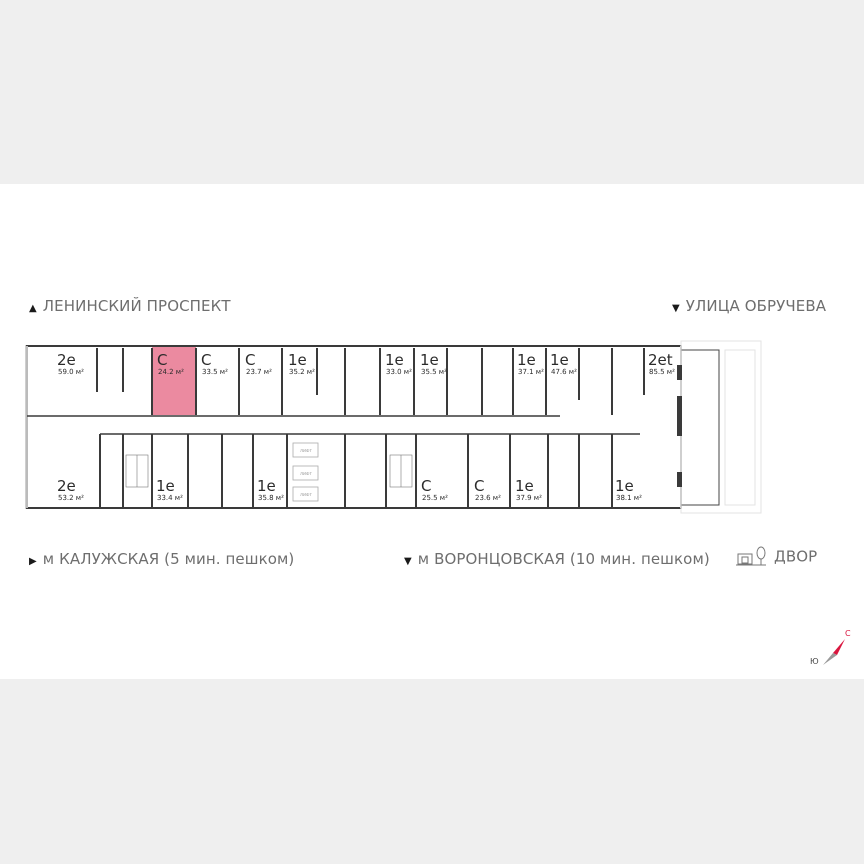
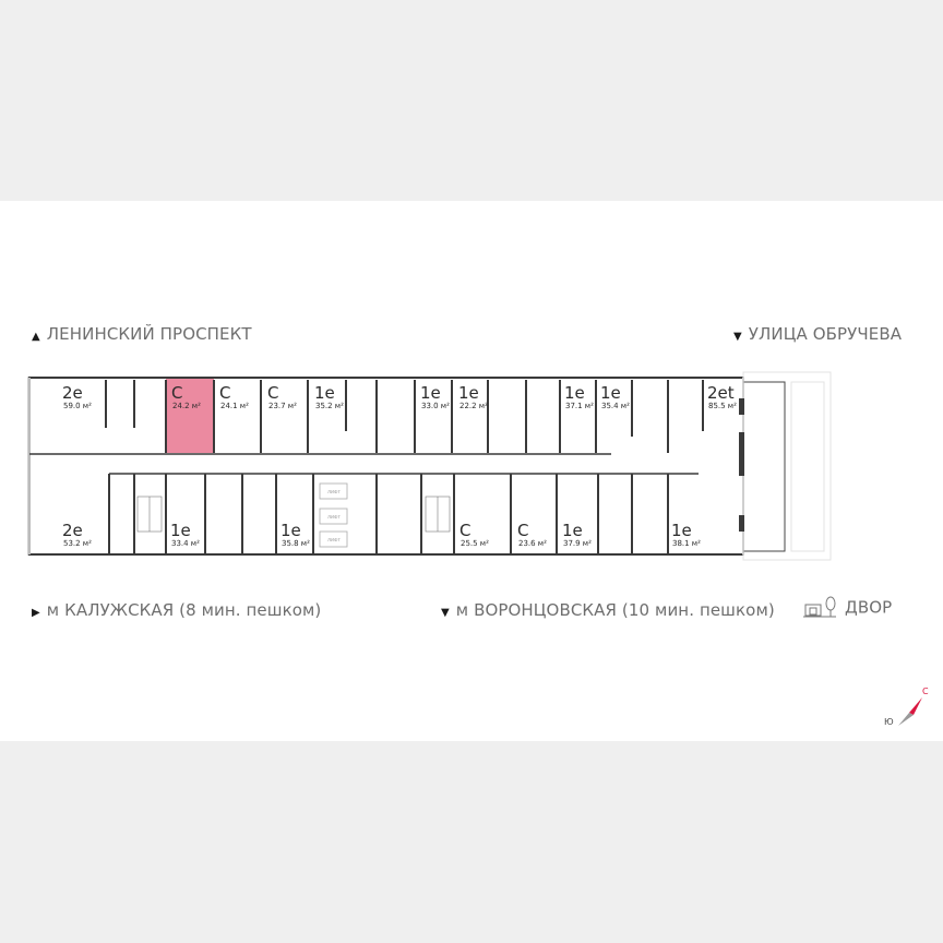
  ▲ ЛЕНИНСКИЙ ПРОСПЕКТ
  ▼ УЛИЦА ОБРУЧЕВА
  2e
  59.0 м²
  С
  24.2 м²
  С
- 33.5 м²
+ 24.1 м²
  С
  23.7 м²
  1е
  35.2 м²
  1е
  33.0 м²
  1е
- 35.5 м²
+ 22.2 м²
  1е
  37.1 м²
  1е
- 47.6 м²
+ 35.4 м²
  2еt
  85.5 м²
  2е
  53.2 м²
  1е
  33.4 м²
  1е
  35.8 м²
  С
  25.5 м²
  С
  23.6 м²
  1е
  37.9 м²
  1е
  38.1 м²
- ▶ м КАЛУЖСКАЯ (5 мин. пешком)
+ ▶ м КАЛУЖСКАЯ (8 мин. пешком)
  ▼ м ВОРОНЦОВСКАЯ (10 мин. пешком)
  ДВОР
  С
  Ю
